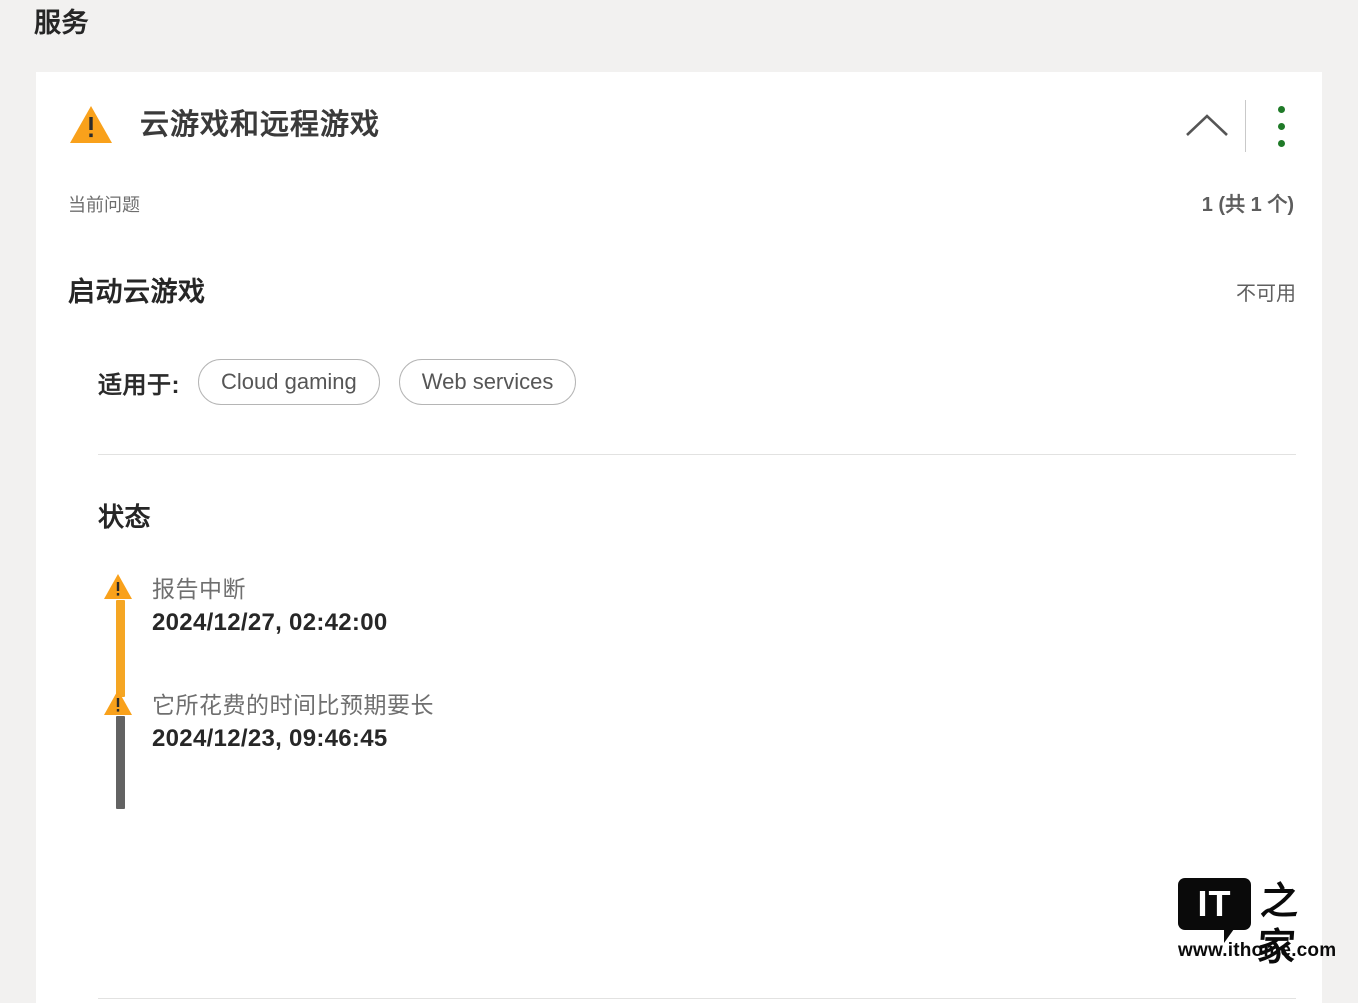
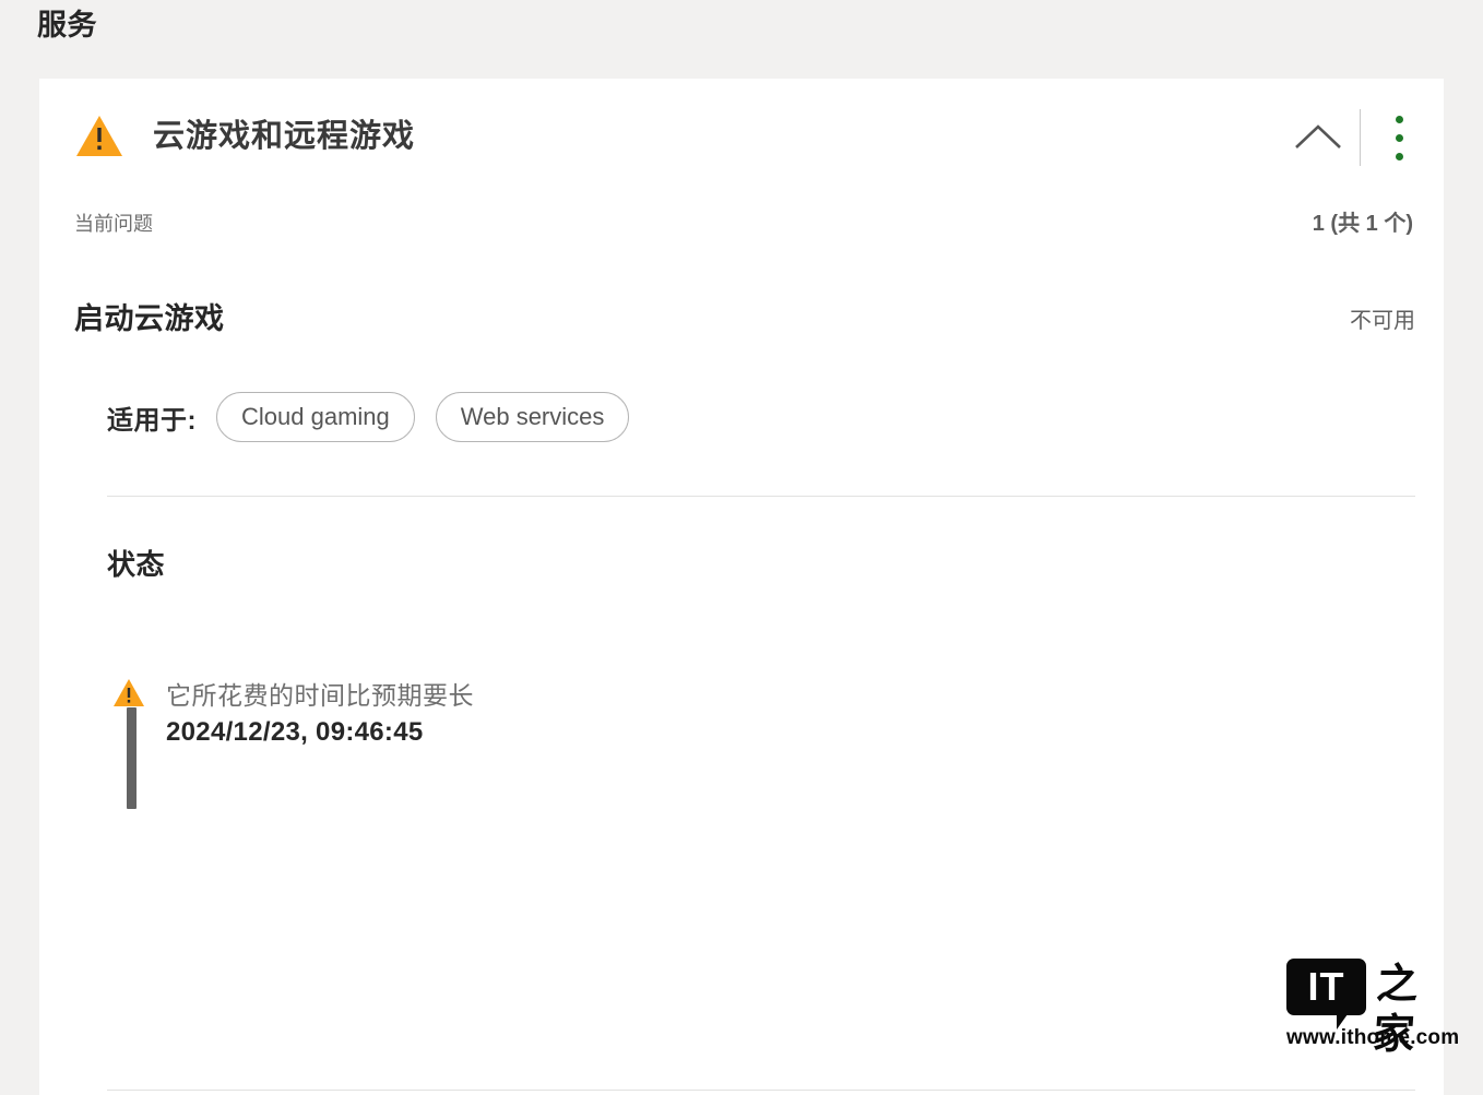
  服务
  云游戏和远程游戏
  当前问题
  1 (共 1 个)
  启动云游戏
  不可用
  适用于:
  Cloud gaming
  Web services
  状态
- 报告中断
- 2024/12/27, 02:42:00
  它所花费的时间比预期要长
  2024/12/23, 09:46:45
  IT
  www.ithome.com
